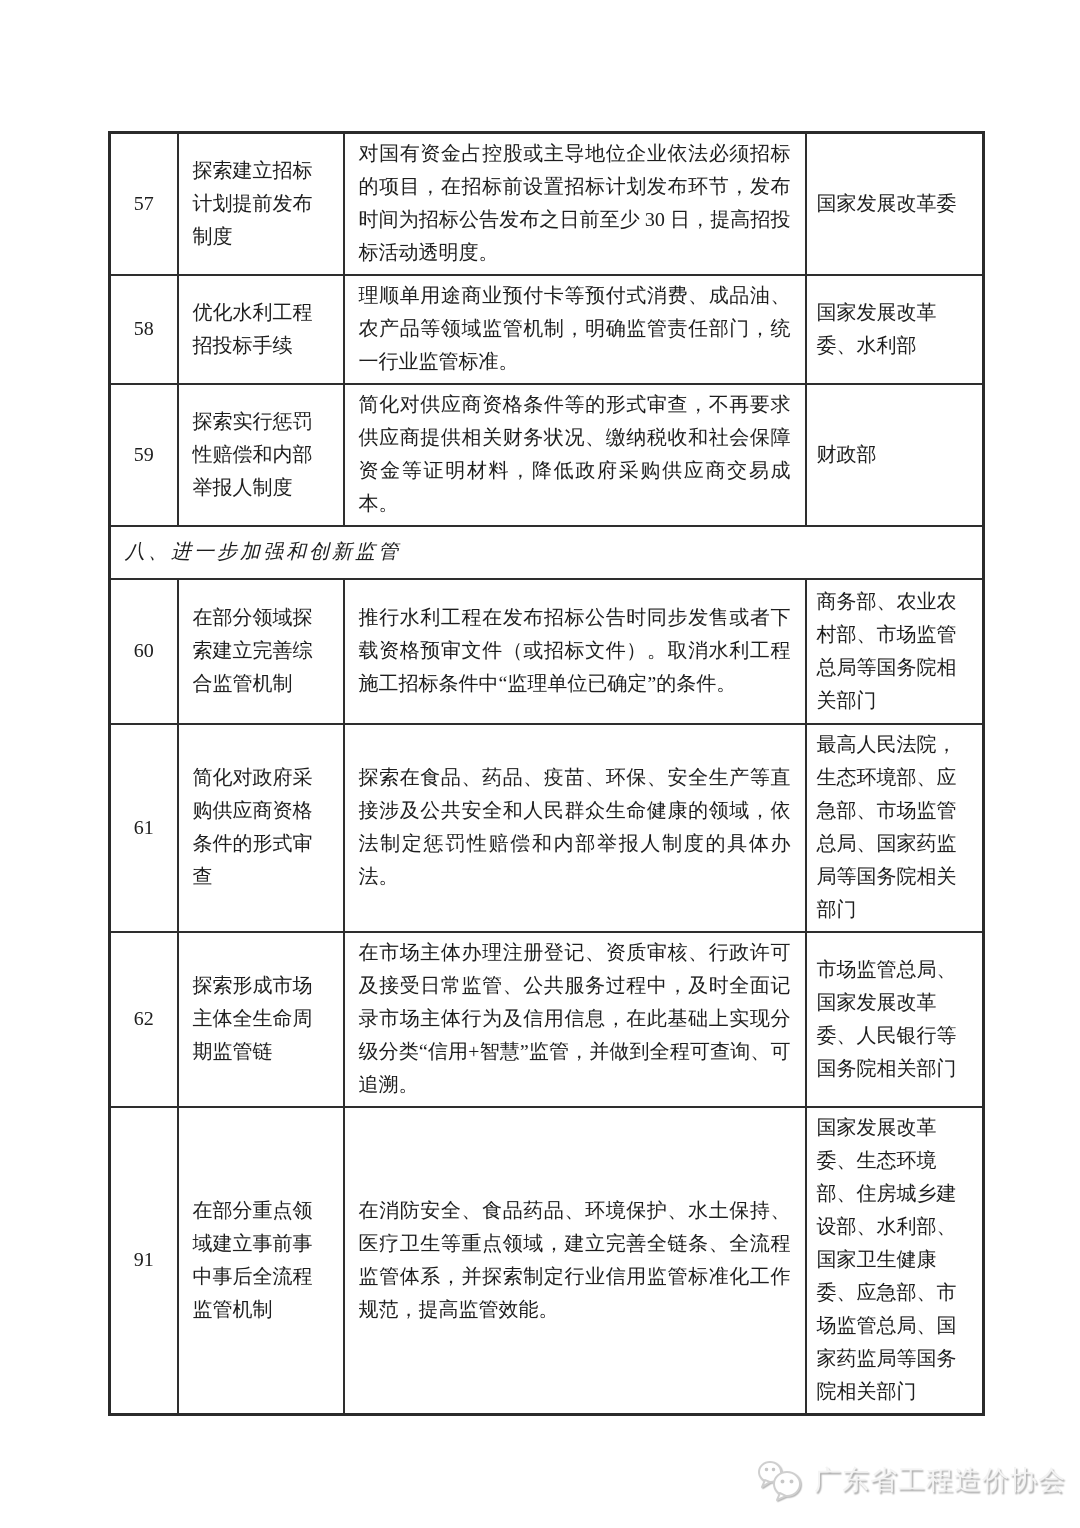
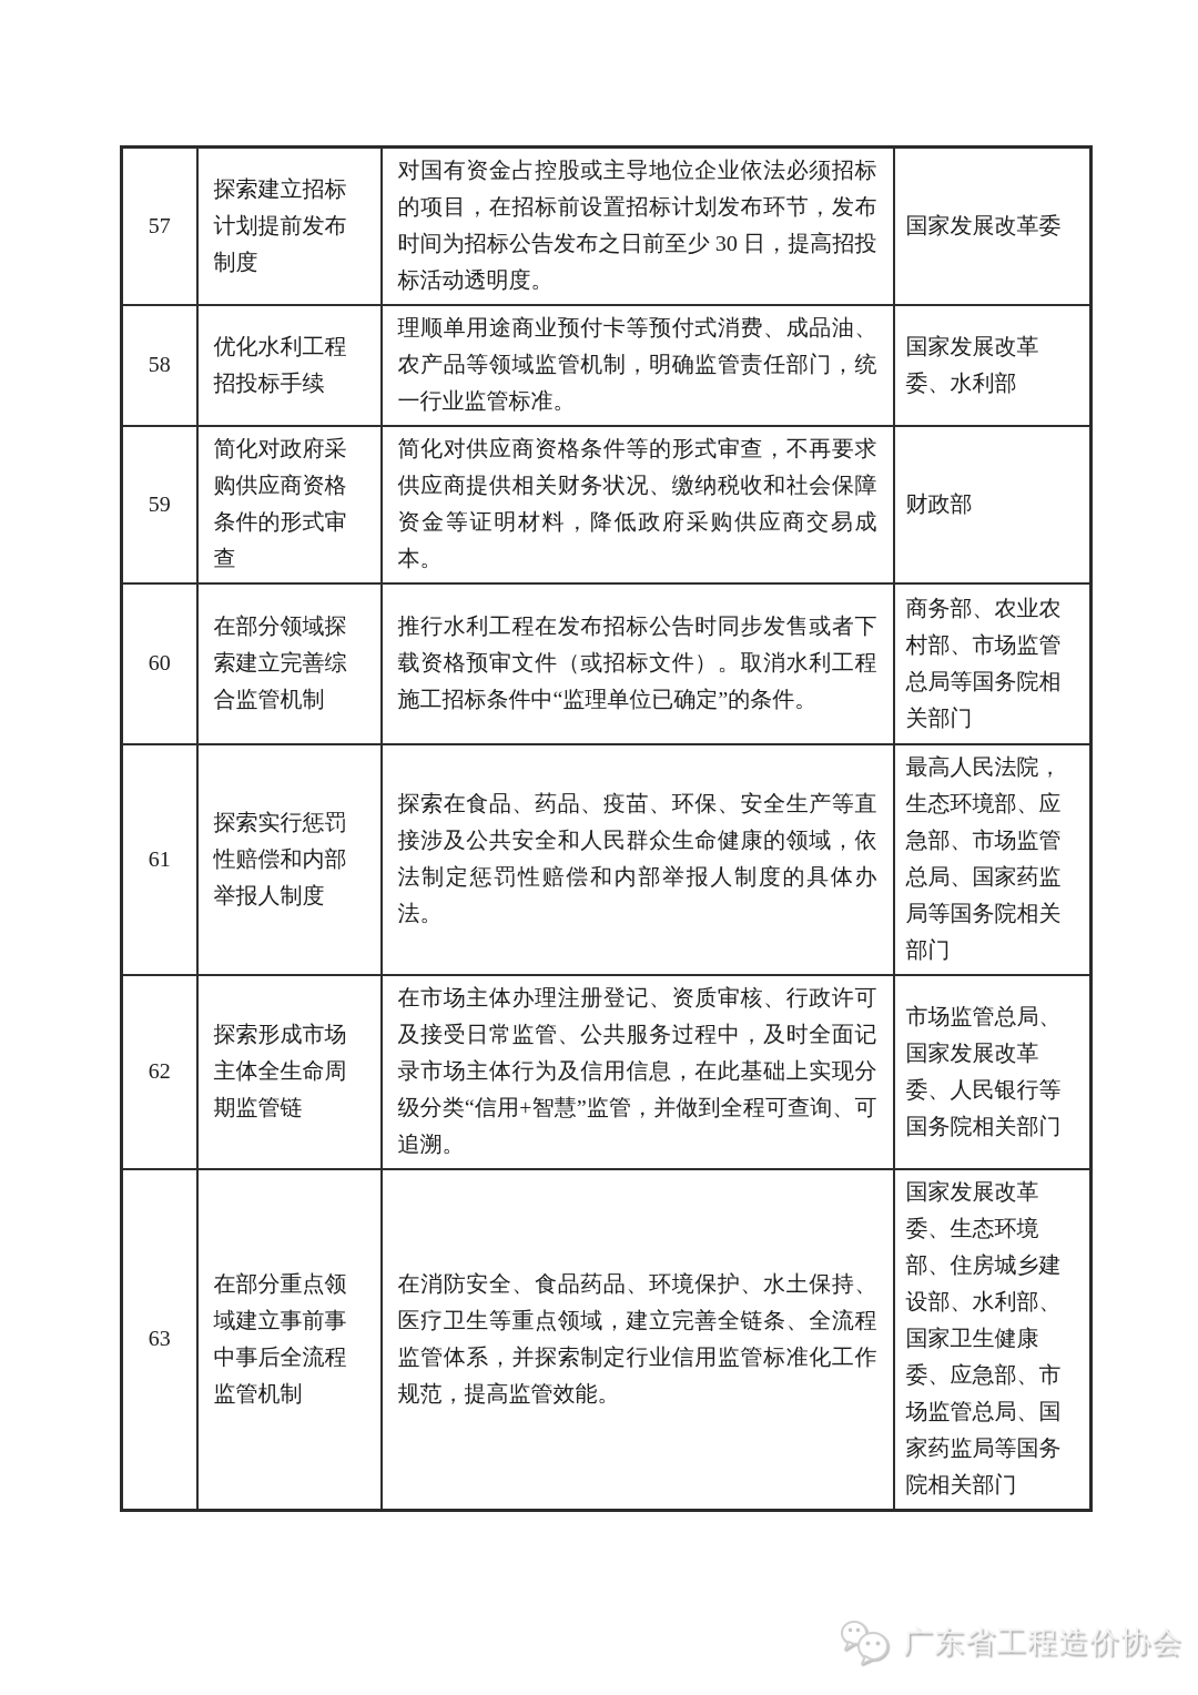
  57	探索建立招标计划提前发布制度	对国有资金占控股或主导地位企业依法必须招标的项目，在招标前设置招标计划发布环节，发布时间为招标公告发布之日前至少 30 日，提高招投标活动透明度。	国家发展改革委
  58	优化水利工程招投标手续	理顺单用途商业预付卡等预付式消费、成品油、农产品等领域监管机制，明确监管责任部门，统一行业监管标准。	国家发展改革委、水利部
- 59	探索实行惩罚性赔偿和内部举报人制度	简化对供应商资格条件等的形式审查，不再要求供应商提供相关财务状况、缴纳税收和社会保障资金等证明材料，降低政府采购供应商交易成本。	财政部
+ 59	简化对政府采购供应商资格条件的形式审查	简化对供应商资格条件等的形式审查，不再要求供应商提供相关财务状况、缴纳税收和社会保障资金等证明材料，降低政府采购供应商交易成本。	财政部
- 八、进一步加强和创新监管
  60	在部分领域探索建立完善综合监管机制	推行水利工程在发布招标公告时同步发售或者下载资格预审文件（或招标文件）。取消水利工程施工招标条件中“监理单位已确定”的条件。	商务部、农业农村部、市场监管总局等国务院相关部门
- 61	简化对政府采购供应商资格条件的形式审查	探索在食品、药品、疫苗、环保、安全生产等直接涉及公共安全和人民群众生命健康的领域，依法制定惩罚性赔偿和内部举报人制度的具体办法。	最高人民法院，生态环境部、应急部、市场监管总局、国家药监局等国务院相关部门
+ 61	探索实行惩罚性赔偿和内部举报人制度	探索在食品、药品、疫苗、环保、安全生产等直接涉及公共安全和人民群众生命健康的领域，依法制定惩罚性赔偿和内部举报人制度的具体办法。	最高人民法院，生态环境部、应急部、市场监管总局、国家药监局等国务院相关部门
  62	探索形成市场主体全生命周期监管链	在市场主体办理注册登记、资质审核、行政许可及接受日常监管、公共服务过程中，及时全面记录市场主体行为及信用信息，在此基础上实现分级分类“信用+智慧”监管，并做到全程可查询、可追溯。	市场监管总局、国家发展改革委、人民银行等国务院相关部门
- 91	在部分重点领域建立事前事中事后全流程监管机制	在消防安全、食品药品、环境保护、水土保持、医疗卫生等重点领域，建立完善全链条、全流程监管体系，并探索制定行业信用监管标准化工作规范，提高监管效能。	国家发展改革委、生态环境部、住房城乡建设部、水利部、国家卫生健康委、应急部、市场监管总局、国家药监局等国务院相关部门
+ 63	在部分重点领域建立事前事中事后全流程监管机制	在消防安全、食品药品、环境保护、水土保持、医疗卫生等重点领域，建立完善全链条、全流程监管体系，并探索制定行业信用监管标准化工作规范，提高监管效能。	国家发展改革委、生态环境部、住房城乡建设部、水利部、国家卫生健康委、应急部、市场监管总局、国家药监局等国务院相关部门
  广东省工程造价协会
